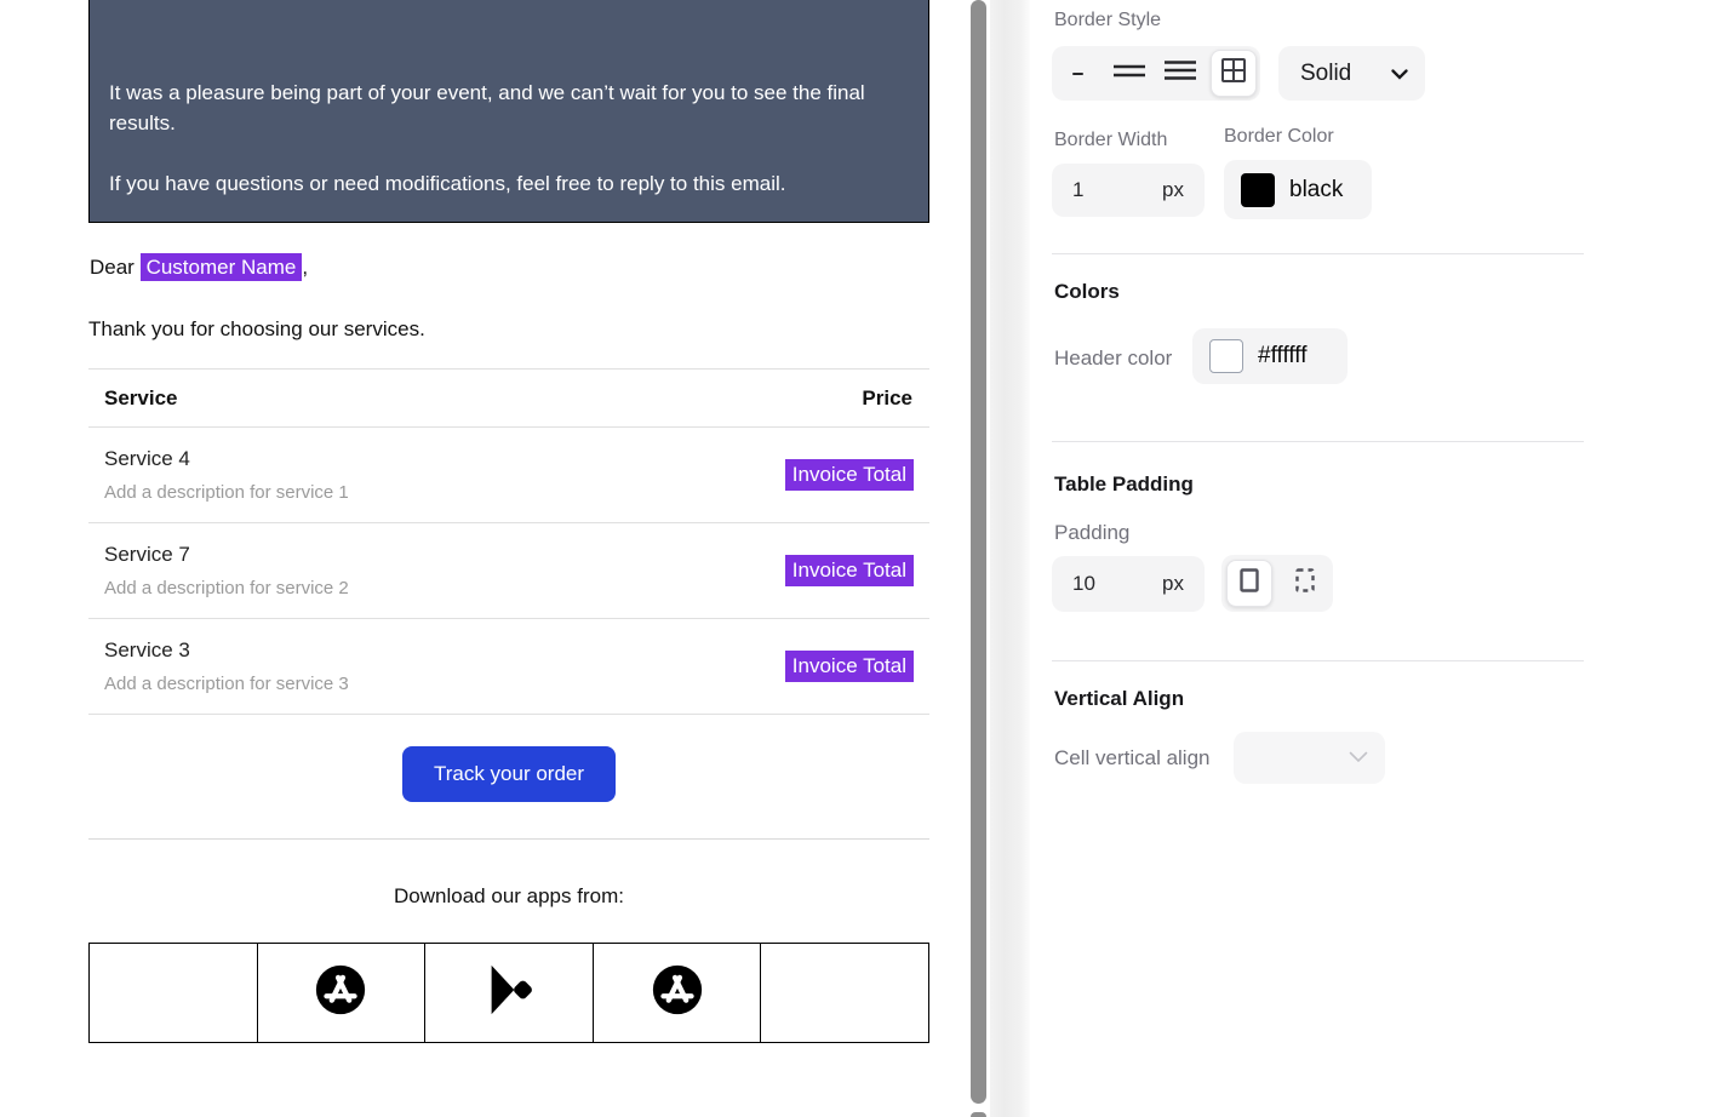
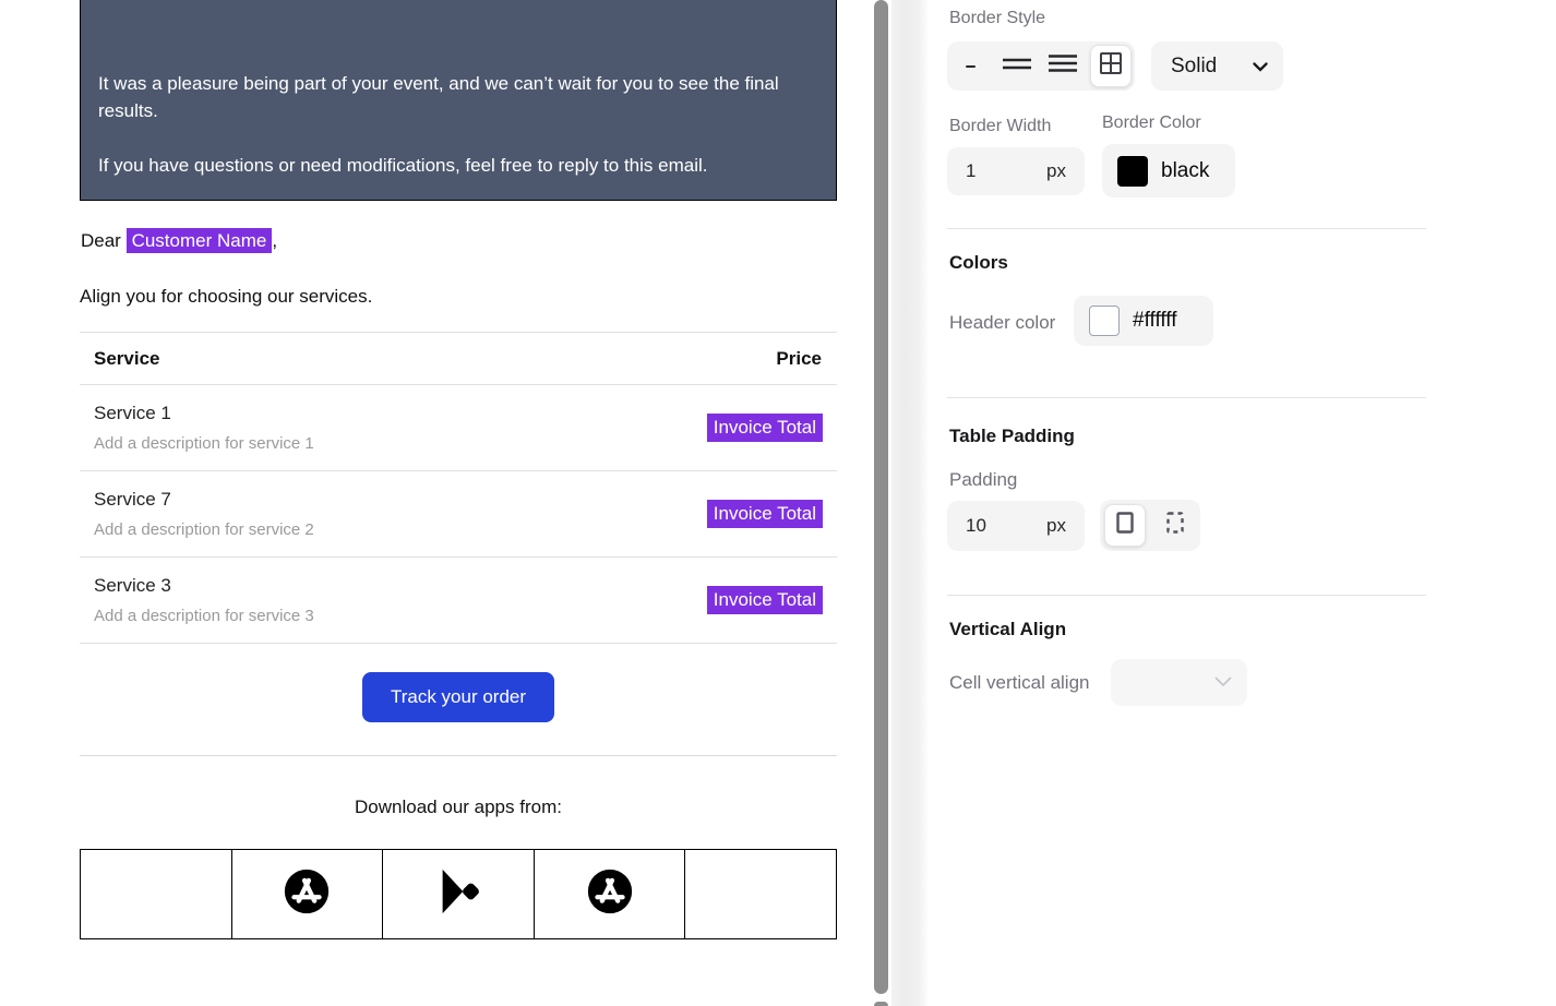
  It was a pleasure being part of your event, and we can’t wait for you to see the final results.
  If you have questions or need modifications, feel free to reply to this email.
  Dear Customer Name ,
- Thank you for choosing our services.
+ Align you for choosing our services.
  Service
  Price
- Service 4
+ Service 1
  Add a description for service 1
  Invoice Total
  Service 7
  Add a description for service 2
  Invoice Total
  Service 3
  Add a description for service 3
  Invoice Total
  Track your order
  Download our apps from:
  Border Style
  Solid
  Border Width
  Border Color
  1
  px
  black
  Colors
  Header color
  #ffffff
  Table Padding
  Padding
  10
  px
  Vertical Align
  Cell vertical align
